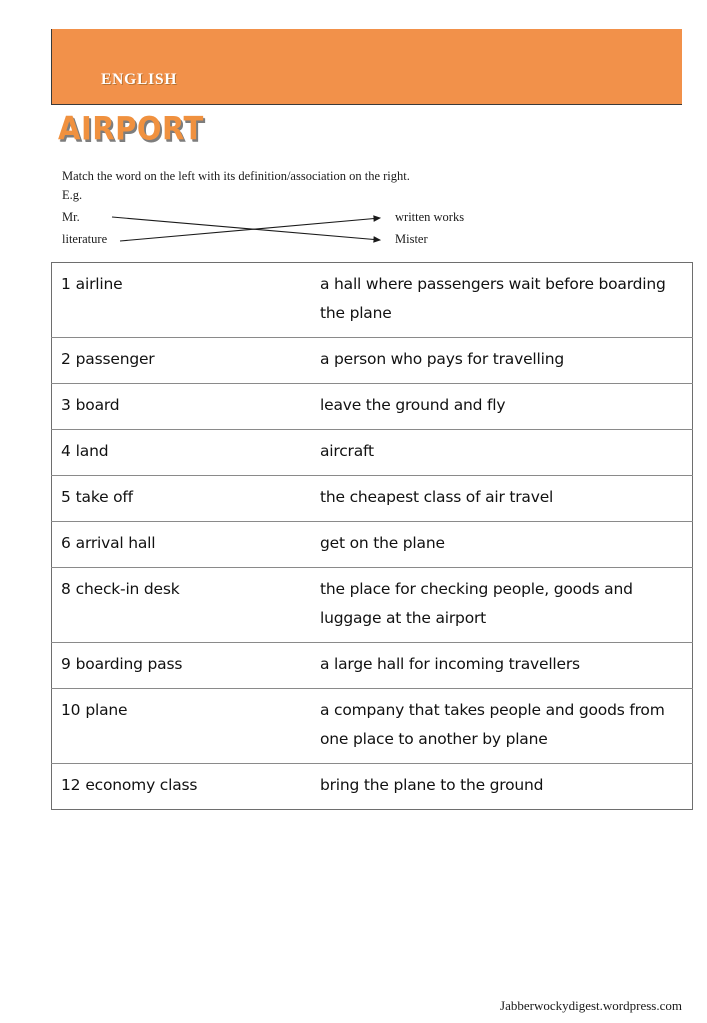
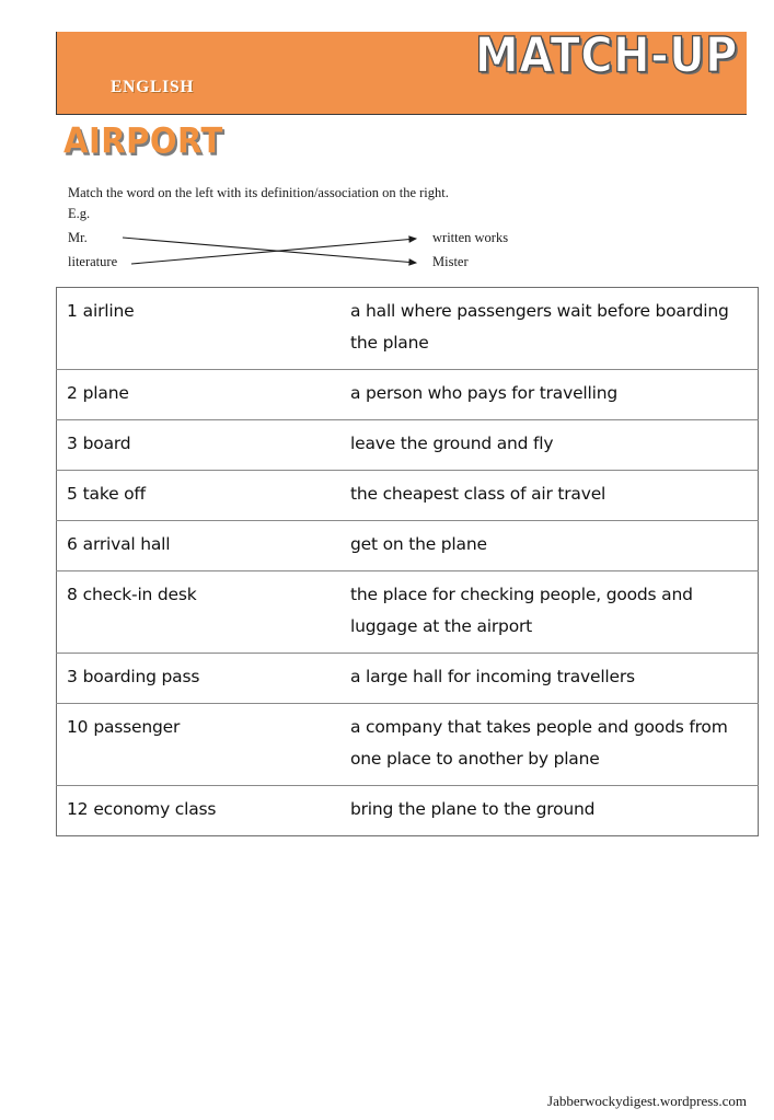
+ MATCH-UP
  ENGLISH
  AIRPORT
  Match the word on the left with its definition/association on the right.
  E.g.
  Mr.
  literature
  written works
  Mister
  1 airline	a hall where passengers wait before boarding the plane
- 2 passenger	a person who pays for travelling
+ 2 plane	a person who pays for travelling
  3 board	leave the ground and fly
- 4 land	aircraft
  5 take off	the cheapest class of air travel
  6 arrival hall	get on the plane
  8 check-in desk	the place for checking people, goods and luggage at the airport
- 9 boarding pass	a large hall for incoming travellers
+ 3 boarding pass	a large hall for incoming travellers
- 10 plane	a company that takes people and goods from one place to another by plane
+ 10 passenger	a company that takes people and goods from one place to another by plane
  12 economy class	bring the plane to the ground
  Jabberwockydigest.wordpress.com
